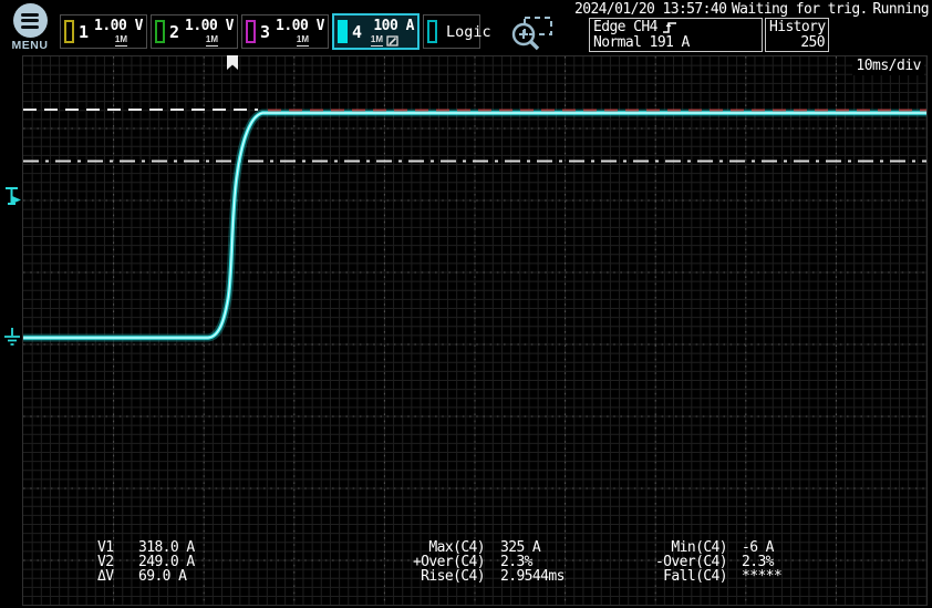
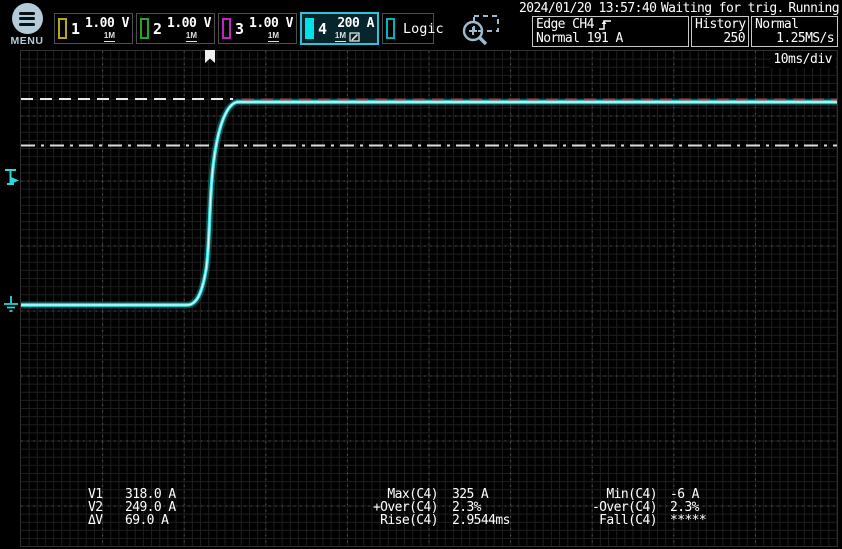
  MENU
  1
  1.00 V
  1M
  2
  1.00 V
  1M
  3
  1.00 V
  1M
  4
- 100 A
+ 200 A
  1M
  Logic
  2024/01/20 13:57:40
  Waiting for trig.
  Running
  Edge CH4
  Normal 191 A
  History
  250
+ Normal
+ 1.25MS/s
  10ms/div
  V1
  318.0 A
  V2
  249.0 A
  ΔV
  69.0 A
  Max(C4)
  325 A
  +Over(C4)
  2.3%
  Rise(C4)
  2.9544ms
  Min(C4)
  -6 A
  -Over(C4)
  2.3%
  Fall(C4)
  *****
